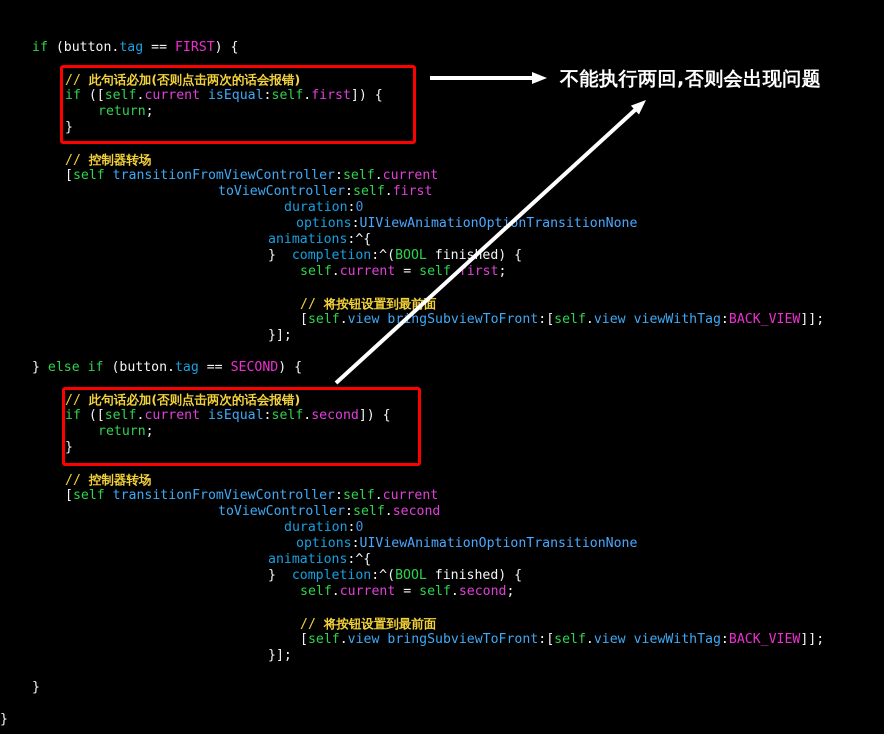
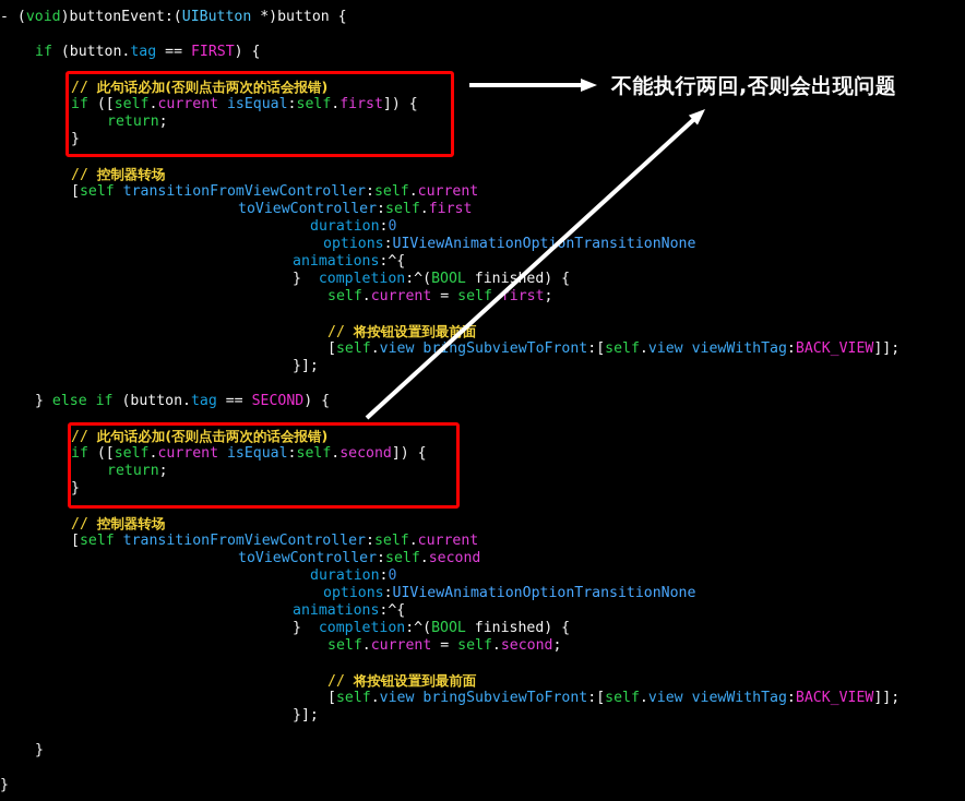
+ - (void)buttonEvent:(UIButton *)button {
  if (button.tag == FIRST) {
  // 此句话必加(否则点击两次的话会报错)
  if ([self.current isEqual:self.first]) {
  return;
  }
  // 控制器转场
  [self transitionFromViewController:self.current
  toViewController:self.first
  duration:0
  options:UIViewAnimationOptionTransitionNone
  animations:^{
  } completion:^(BOOL finised) {
  self.current = self.first;
  // 将按钮设置到最前面
  [self.view brngSubviewToFront:[self.view viewWithTag:BACK_VIEW]];
  }];
  } else if (button.tag == SECOND) {
  // 此句话必加(否则点击两次的话会报错)
  if ([self.current isEqual:self.second]) {
  return;
  }
  // 控制器转场
  [self transitionFromViewController:self.current
  toViewController:self.second
  duration:0
  options:UIViewAnimationOptionTransitionNone
  animations:^{
  } completion:^(BOOL finished) {
  self.current = self.second;
  // 将按钮设置到最前面
  [self.view bringSubviewToFront:[self.view viewWithTag:BACK_VIEW]];
  }];
  }
  }
  不能执行两回,否则会出现问题
